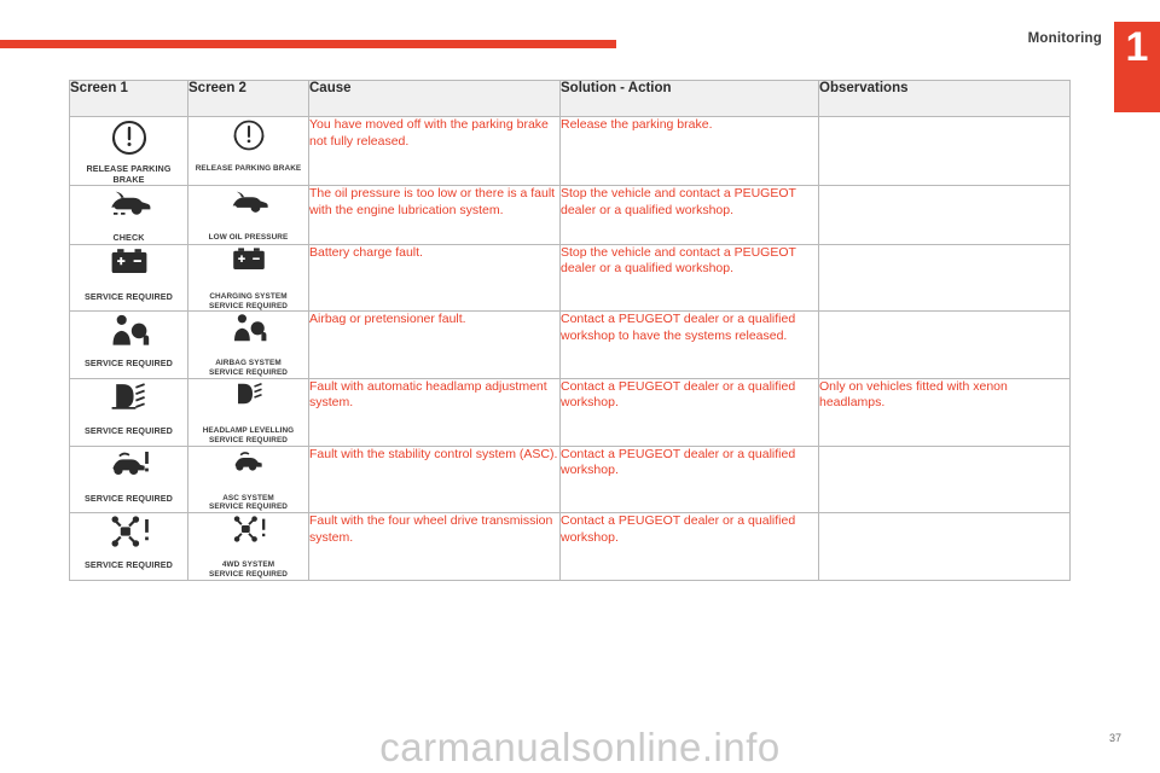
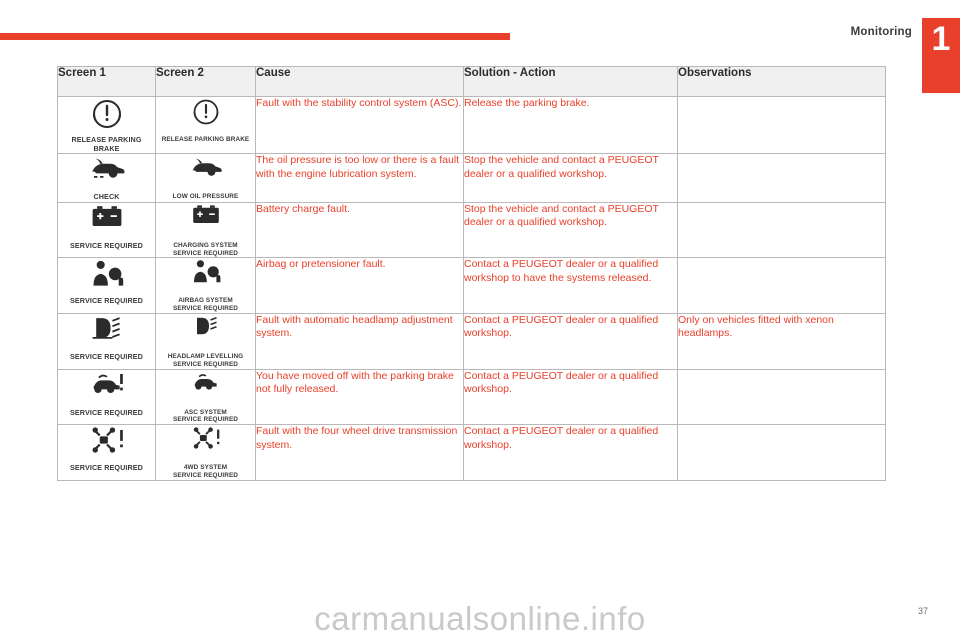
  1
  Monitoring
  Screen 1	Screen 2	Cause	Solution - Action	Observations
- RELEASE PARKINGBRAKE		You have moved off with the parking brake not fully released.	Release the parking brake.
+ RELEASE PARKINGBRAKE		Fault with the stability control system (ASC).	Release the parking brake.
  CHECK		The oil pressure is too low or there is a fault with the engine lubrication system.	Stop the vehicle and contact a PEUGEOT dealer or a qualified workshop.
  SERVICE REQUIRED		Battery charge fault.	Stop the vehicle and contact a PEUGEOT dealer or a qualified workshop.
  SERVICE REQUIRED		Airbag or pretensioner fault.	Contact a PEUGEOT dealer or a qualified workshop to have the systems released.
  SERVICE REQUIRED		Fault with automatic headlamp adjustment system.	Contact a PEUGEOT dealer or a qualified workshop.	Only on vehicles fitted with xenon headlamps.
- SERVICE REQUIRED		Fault with the stability control system (ASC).	Contact a PEUGEOT dealer or a qualified workshop.
+ SERVICE REQUIRED		You have moved off with the parking brake not fully released.	Contact a PEUGEOT dealer or a qualified workshop.
  SERVICE REQUIRED		Fault with the four wheel drive transmission system.	Contact a PEUGEOT dealer or a qualified workshop.
  37
  carmanualsonline.info
